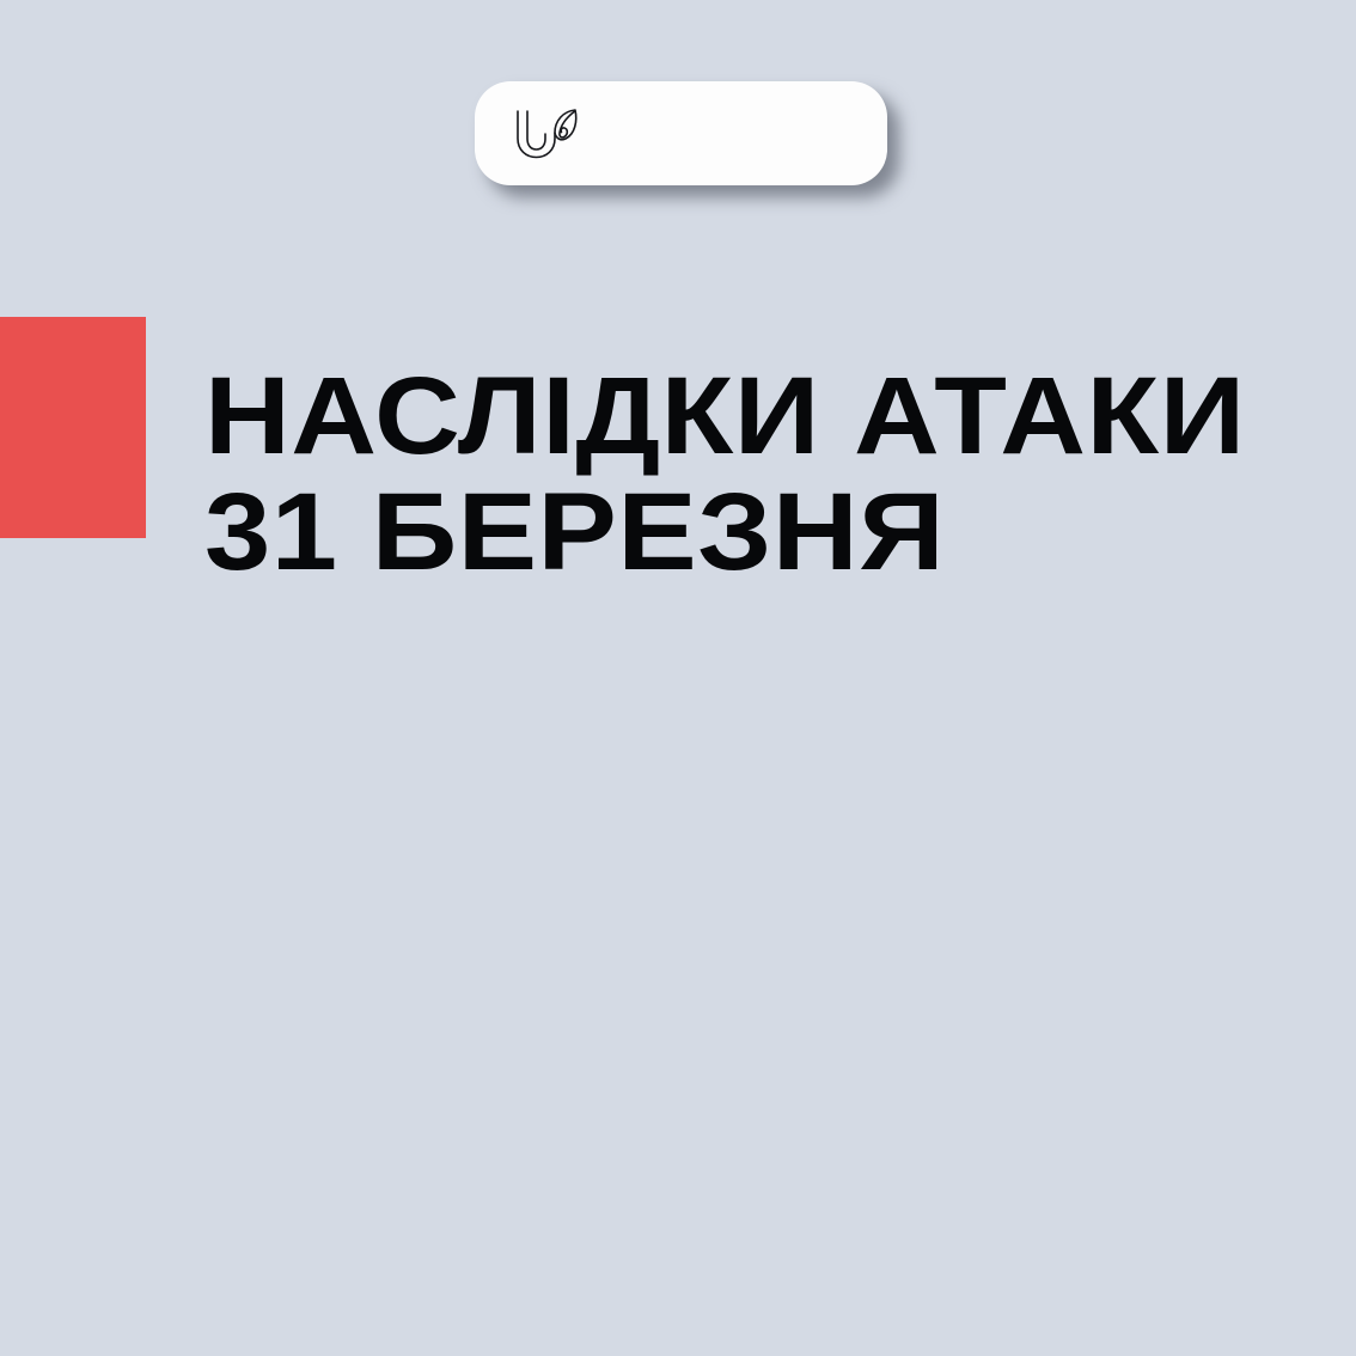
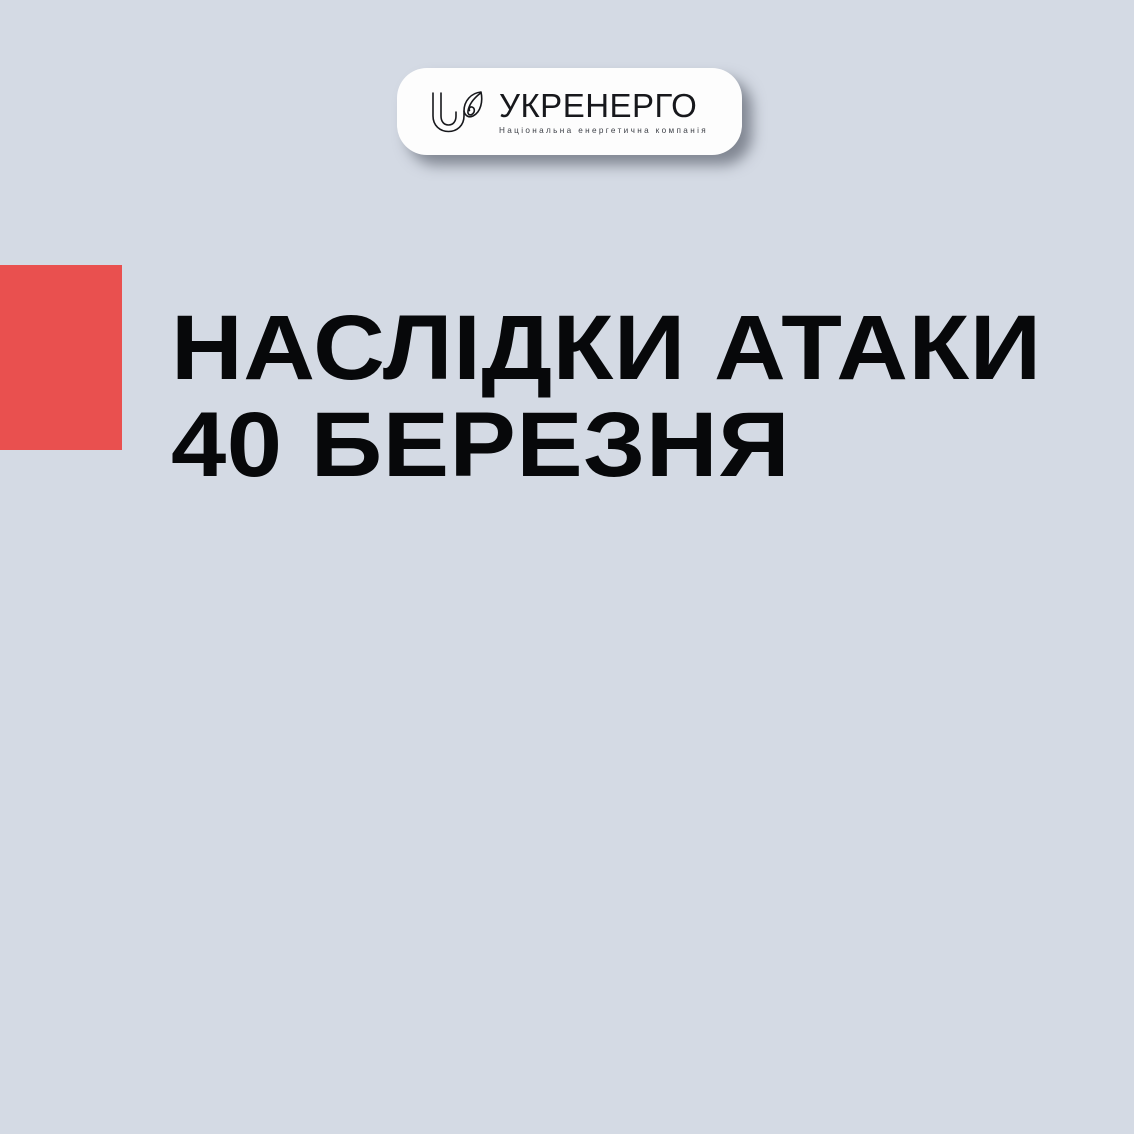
+ УКРЕНЕРГО
+ Національна енергетична компанія
  НАСЛІДКИ АТАКИ
- 31 БЕРЕЗНЯ
+ 40 БЕРЕЗНЯ
